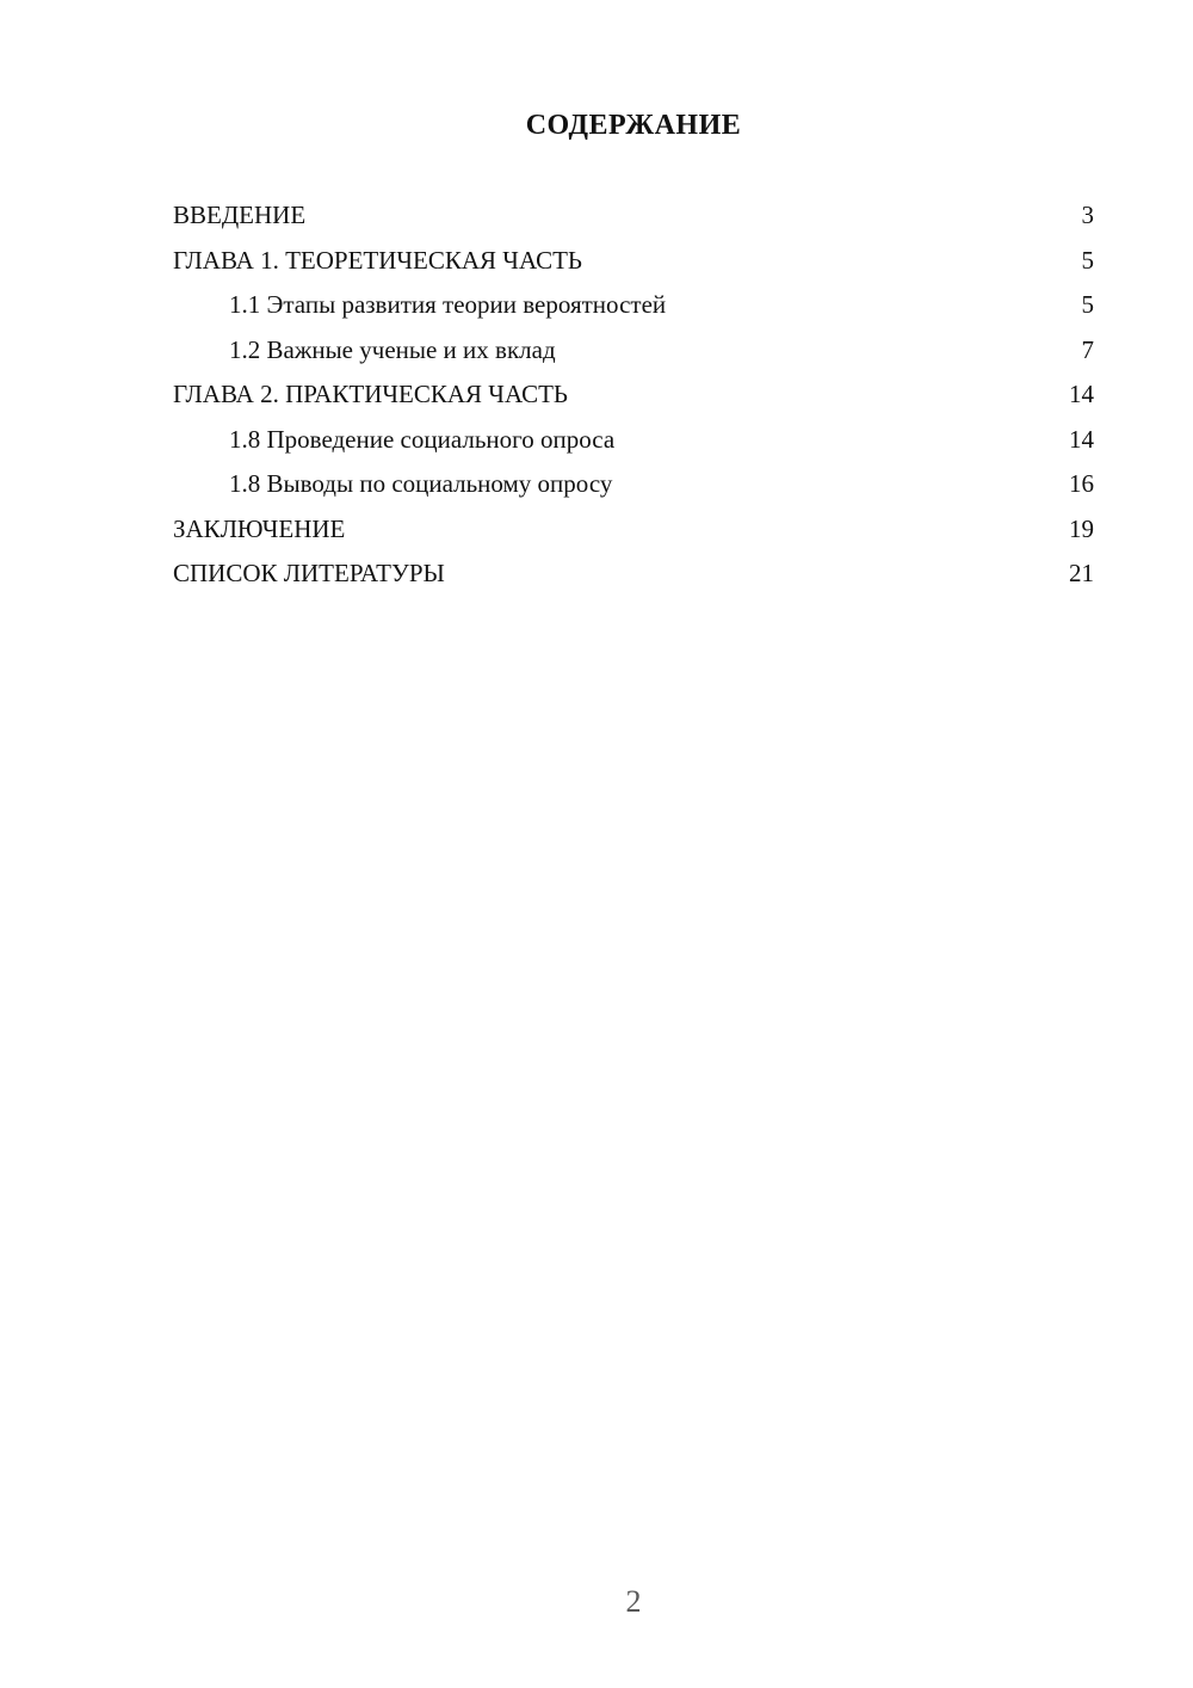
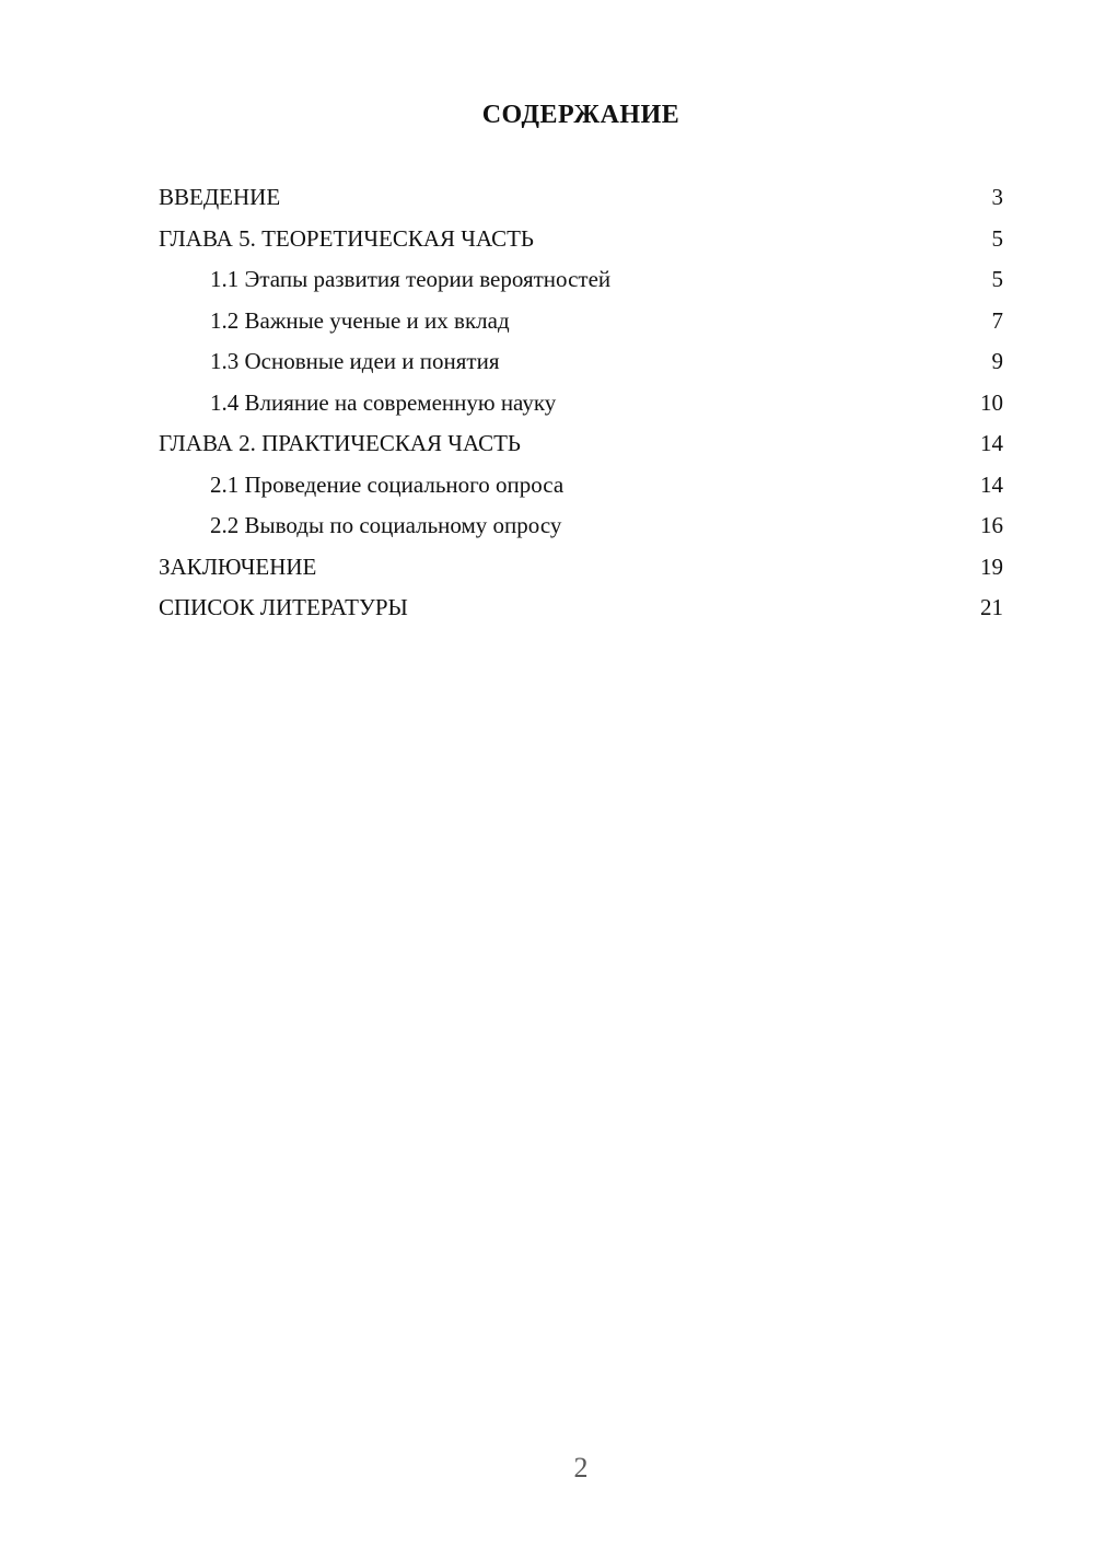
  СОДЕРЖАНИЕ
  ВВЕДЕНИЕ
  3
- ГЛАВА 1. ТЕОРЕТИЧЕСКАЯ ЧАСТЬ
+ ГЛАВА 5. ТЕОРЕТИЧЕСКАЯ ЧАСТЬ
  5
  1.1 Этапы развития теории вероятностей
  5
  1.2 Важные ученые и их вклад
  7
+ 1.3 Основные идеи и понятия
+ 9
+ 1.4 Влияние на современную науку
+ 10
  ГЛАВА 2. ПРАКТИЧЕСКАЯ ЧАСТЬ
  14
- 1.8 Проведение социального опроса
+ 2.1 Проведение социального опроса
  14
- 1.8 Выводы по социальному опросу
+ 2.2 Выводы по социальному опросу
  16
  ЗАКЛЮЧЕНИЕ
  19
  СПИСОК ЛИТЕРАТУРЫ
  21
  2
